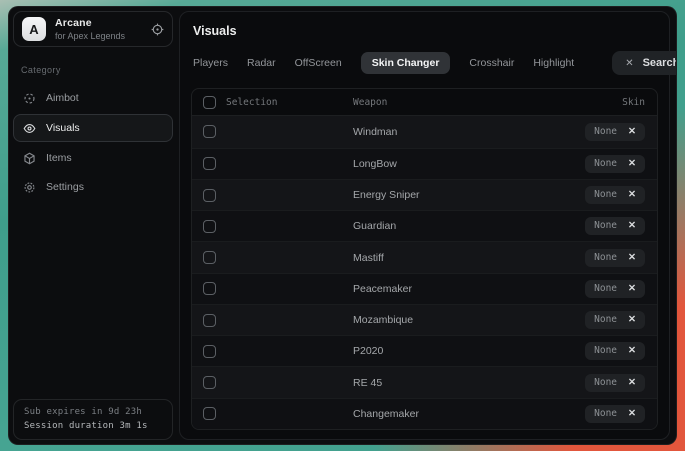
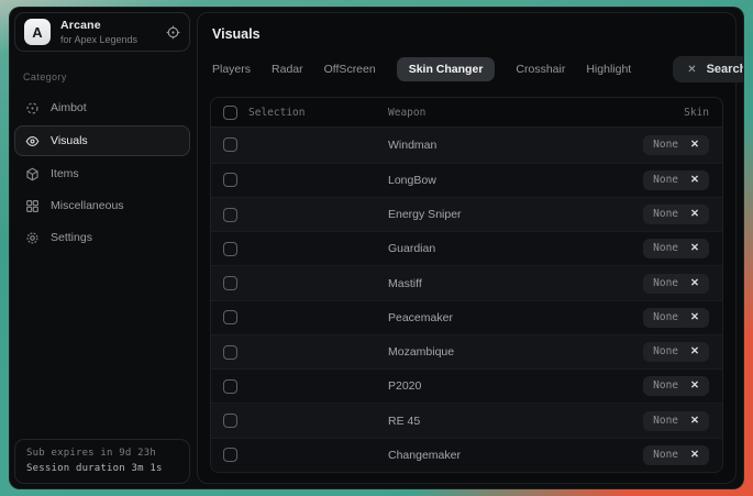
  A
  Arcane
  for Apex Legends
  Category
  Aimbot
  Visuals
  Items
+ Miscellaneous
  Settings
  Sub expires in 9d 23h
  Session duration 3m 1s
  Visuals
  Players
  Radar
  OffScreen
  Skin Changer
  Crosshair
  Highlight
  ✕
  Search
  Selection
  Weapon
  Skin
  Windman
  None
  ✕
  LongBow
  None
  ✕
  Energy Sniper
  None
  ✕
  Guardian
  None
  ✕
  Mastiff
  None
  ✕
  Peacemaker
  None
  ✕
  Mozambique
  None
  ✕
  P2020
  None
  ✕
  RE 45
  None
  ✕
  Changemaker
  None
  ✕
